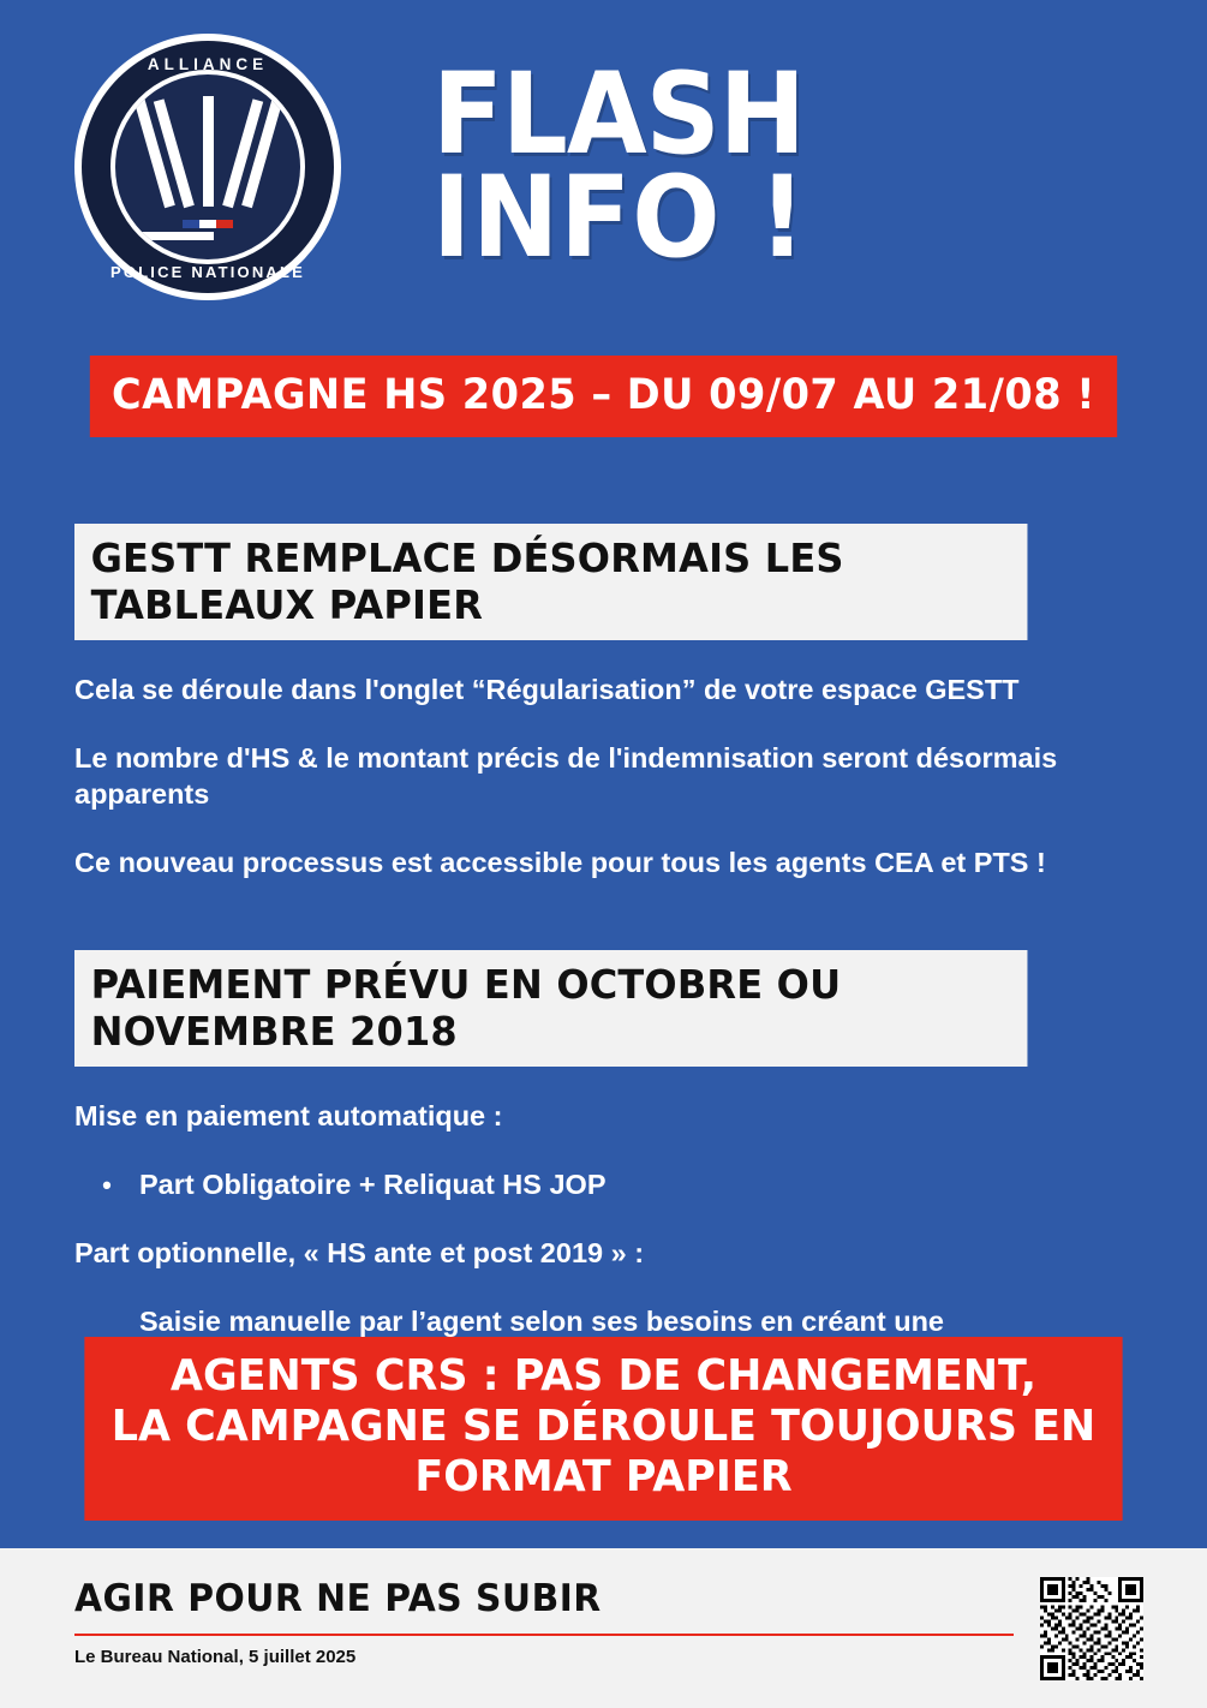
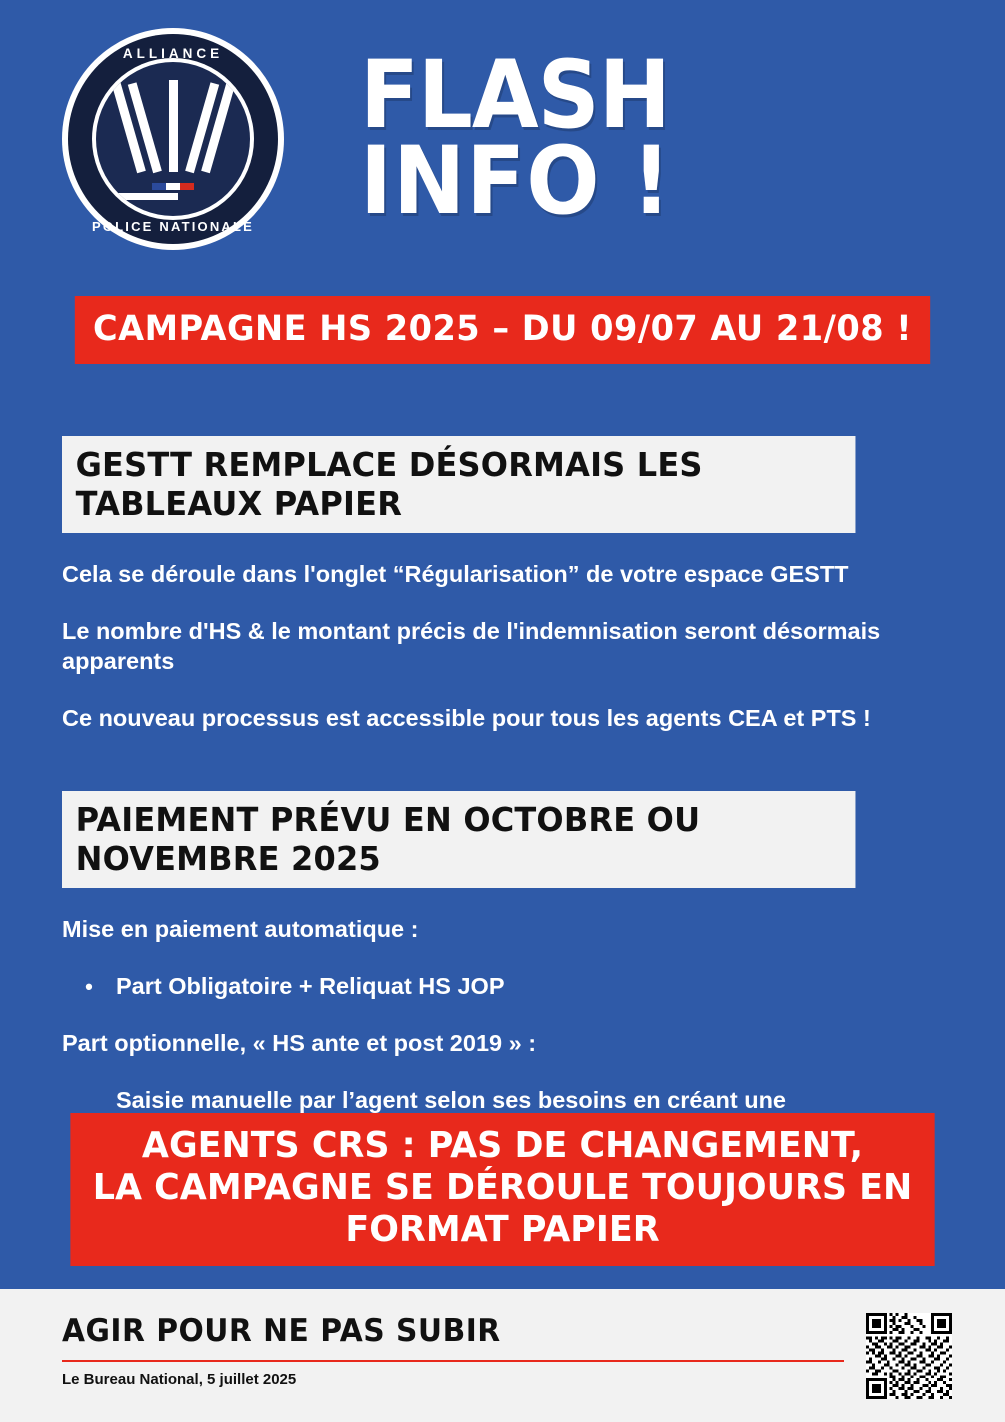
  ALLIANCE
  POLICE NATIONALE
  FLASH
  INFO !
  CAMPAGNE HS 2025 – DU 09/07 AU 21/08 !
  GESTT REMPLACE DÉSORMAIS LES TABLEAUX PAPIER
  Cela se déroule dans l'onglet “Régularisation” de votre espace GESTT
  Le nombre d'HS & le montant précis de l'indemnisation seront désormais apparents
  Ce nouveau processus est accessible pour tous les agents CEA et PTS !
- PAIEMENT PRÉVU EN OCTOBRE OU NOVEMBRE 2018
+ PAIEMENT PRÉVU EN OCTOBRE OU NOVEMBRE 2025
  Mise en paiement automatique :
  • Part Obligatoire + Reliquat HS JOP
  Part optionnelle, « HS ante et post 2019 » :
  AGENTS CRS : PAS DE CHANGEMENT,
  LA CAMPAGNE SE DÉROULE TOUJOURS EN FORMAT PAPIER
  AGIR POUR NE PAS SUBIR
  Le Bureau National, 5 juillet 2025
